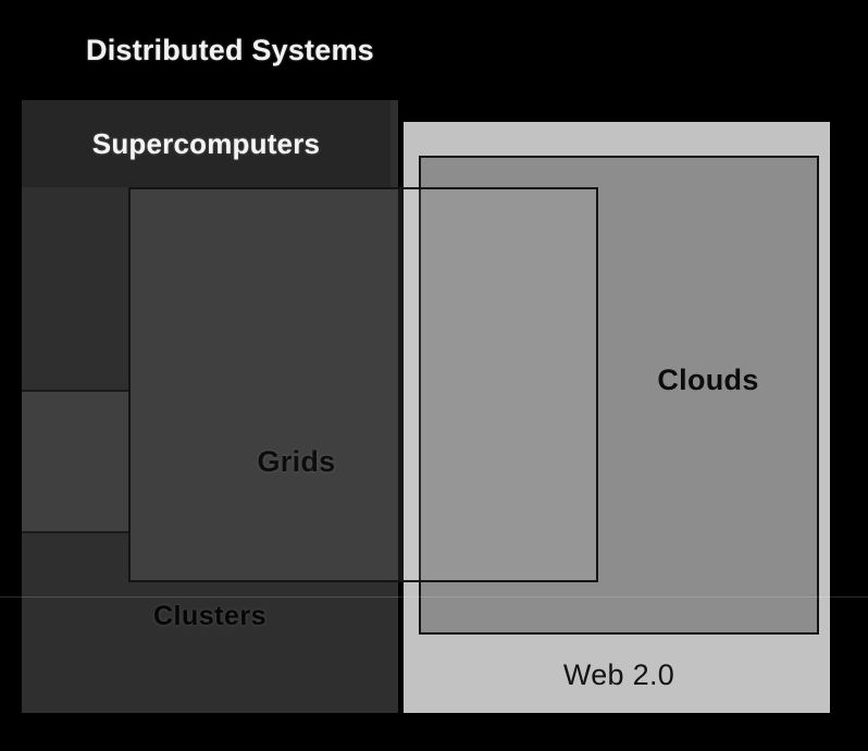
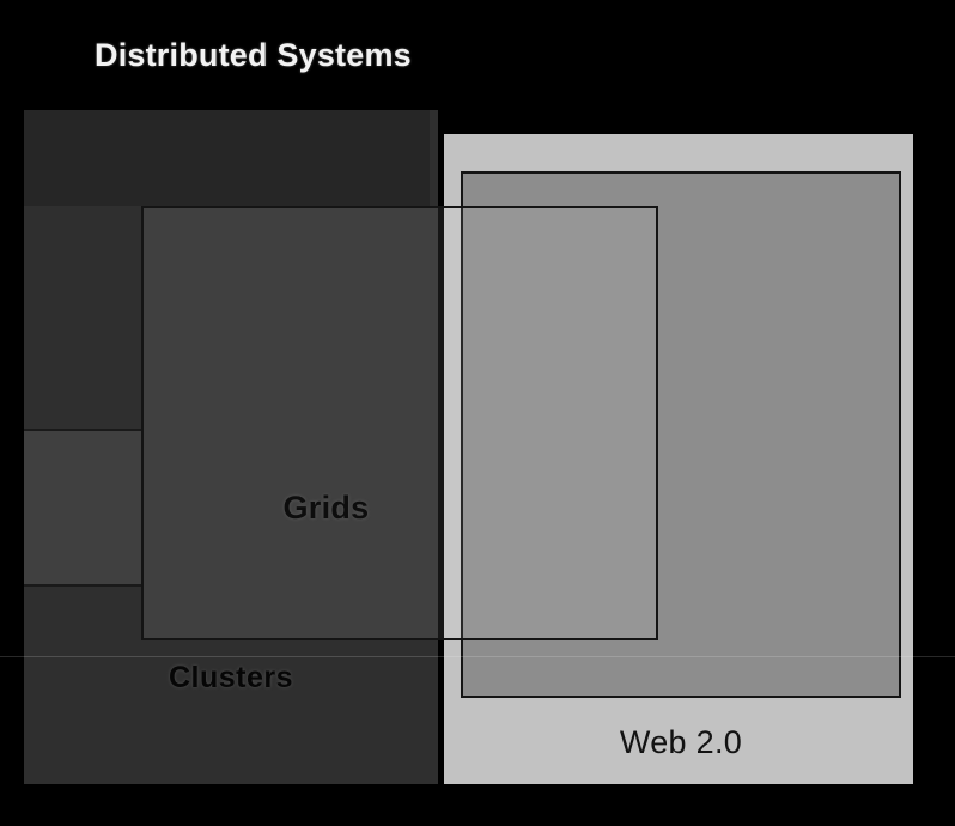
  Distributed Systems
- Supercomputers
- Clouds
  Grids
  Clusters
  Web 2.0
